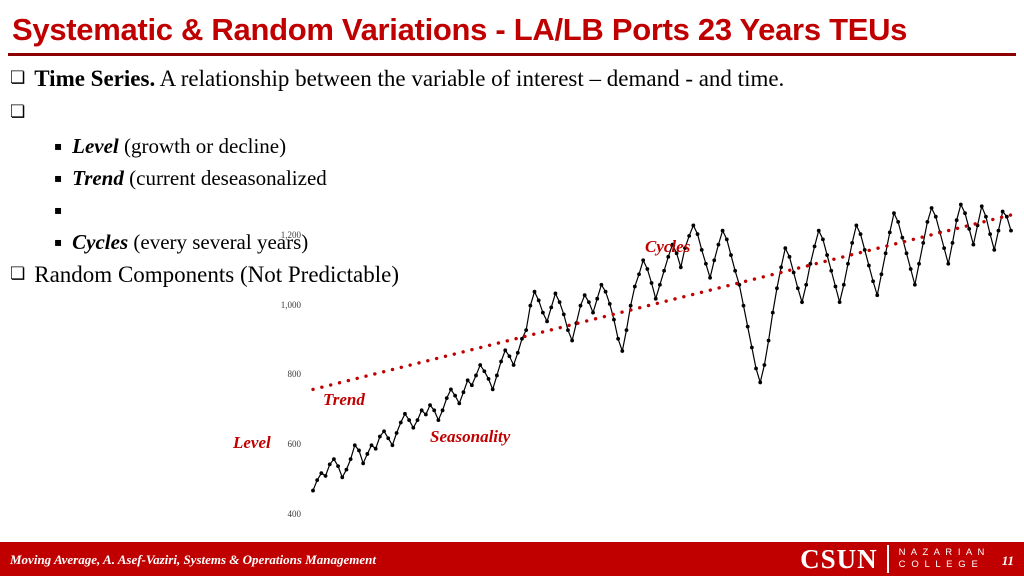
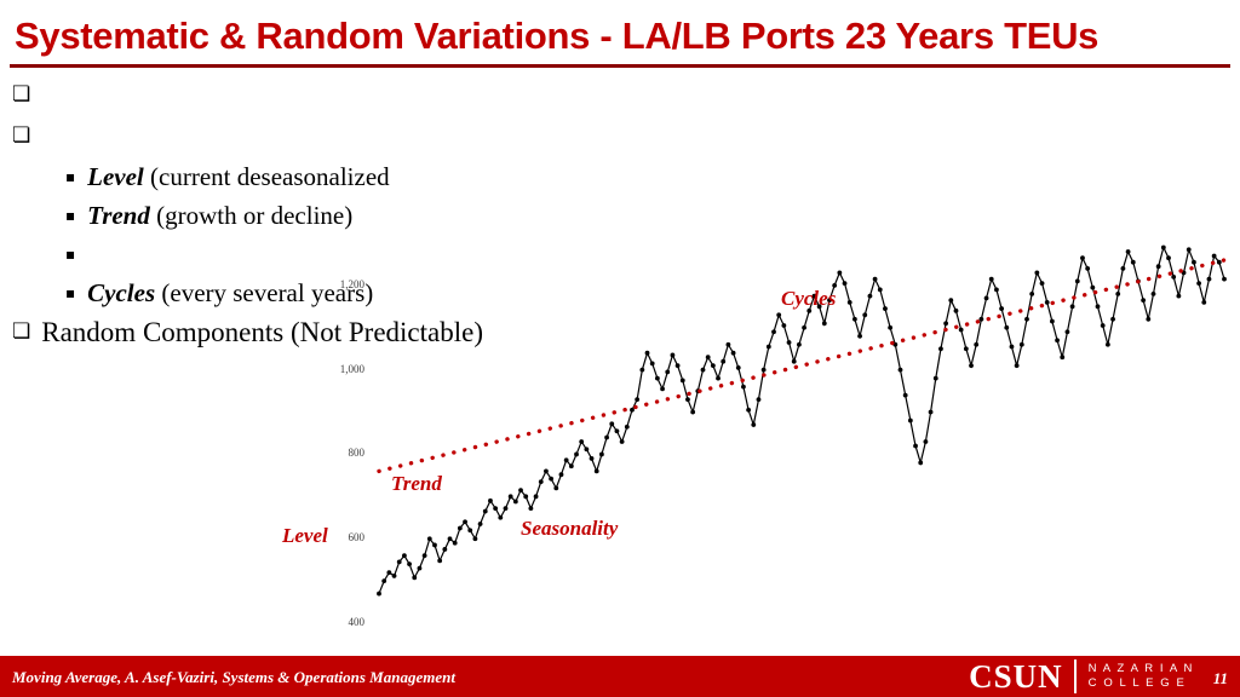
  Systematic & Random Variations - LA/LB Ports 23 Years TEUs
  ❏
- Time Series. A relationship between the variable of interest – demand - and time.
  ❏
  ▪
- Level (growth or decline)
+ Level (current deseasonalized
  ▪
- Trend (current deseasonalized
+ Trend (growth or decline)
  ▪
  ▪
  Cycles (every several years)
  ❏
  Random Components (Not Predictable)
  400
  600
  800
  1,000
  1,200
  Cycles
  Trend
  Seasonality
  Level
  Moving Average, A. Asef-Vaziri, Systems & Operations Management
  CSUN
  N A Z A R I A N
  C O L L E G E
  11
